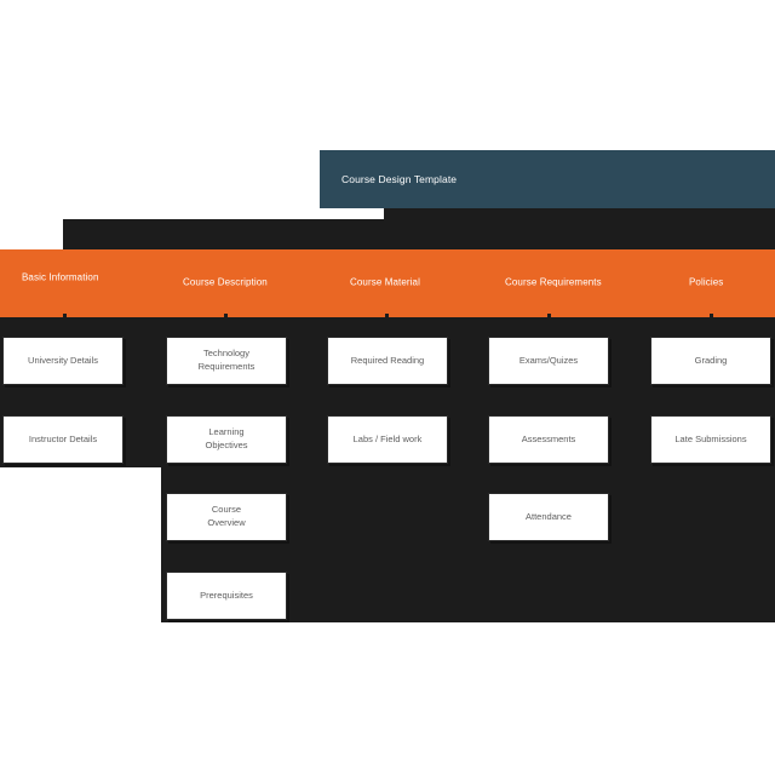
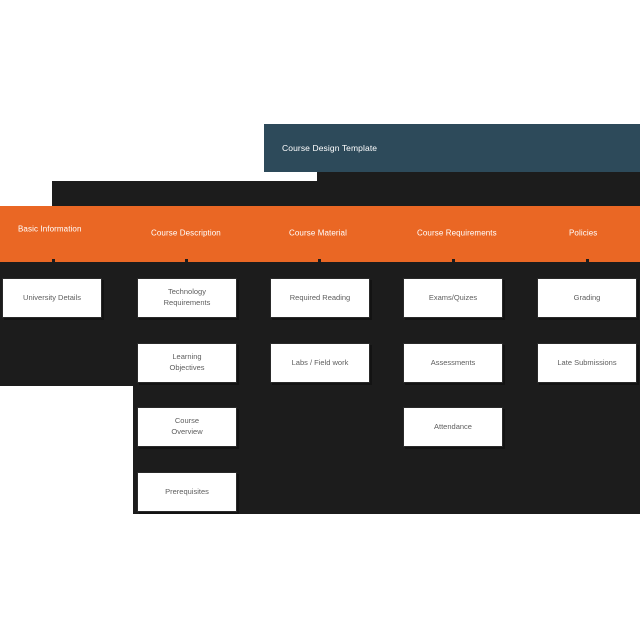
  Course Design Template
  Basic Information
  Course Description
  Course Material
  Course Requirements
  Policies
  University Details
  Technology
  Requirements
  Required Reading
  Exams/Quizes
  Grading
- Instructor Details
  Learning
  Objectives
  Labs / Field work
  Assessments
  Late Submissions
  Course
  Overview
  Attendance
  Prerequisites
